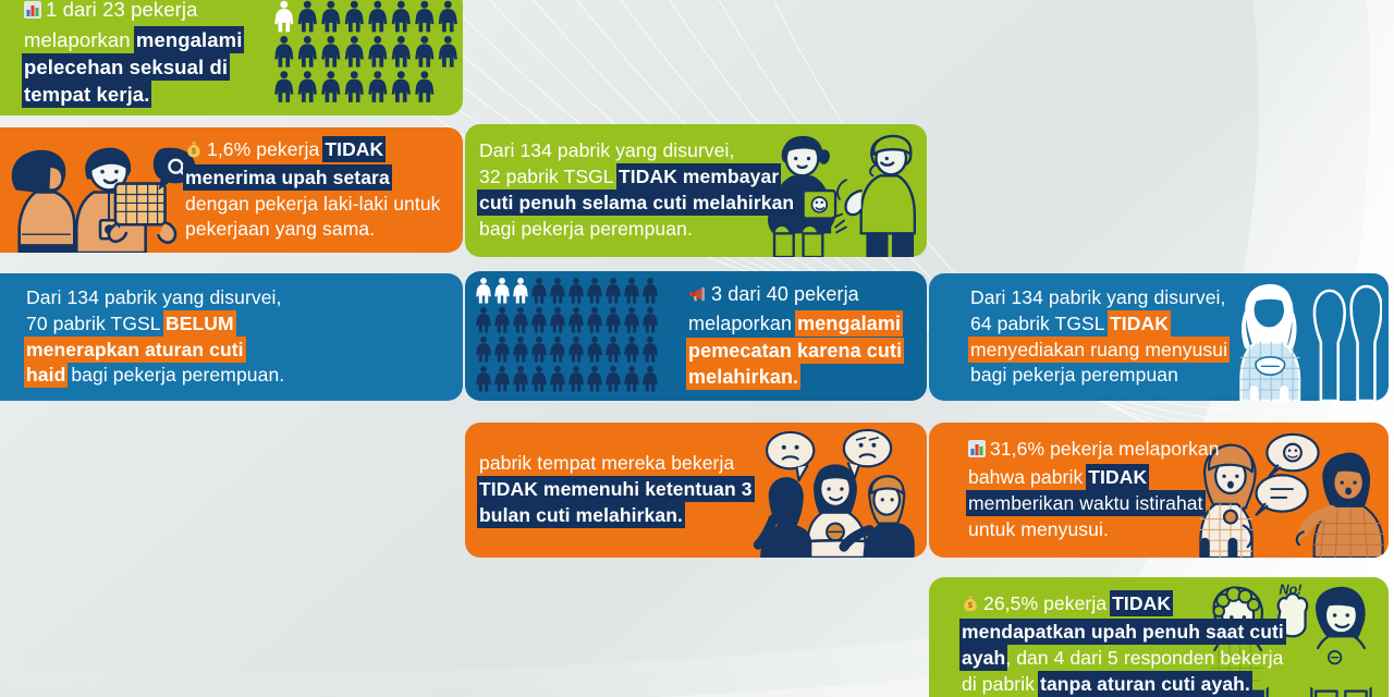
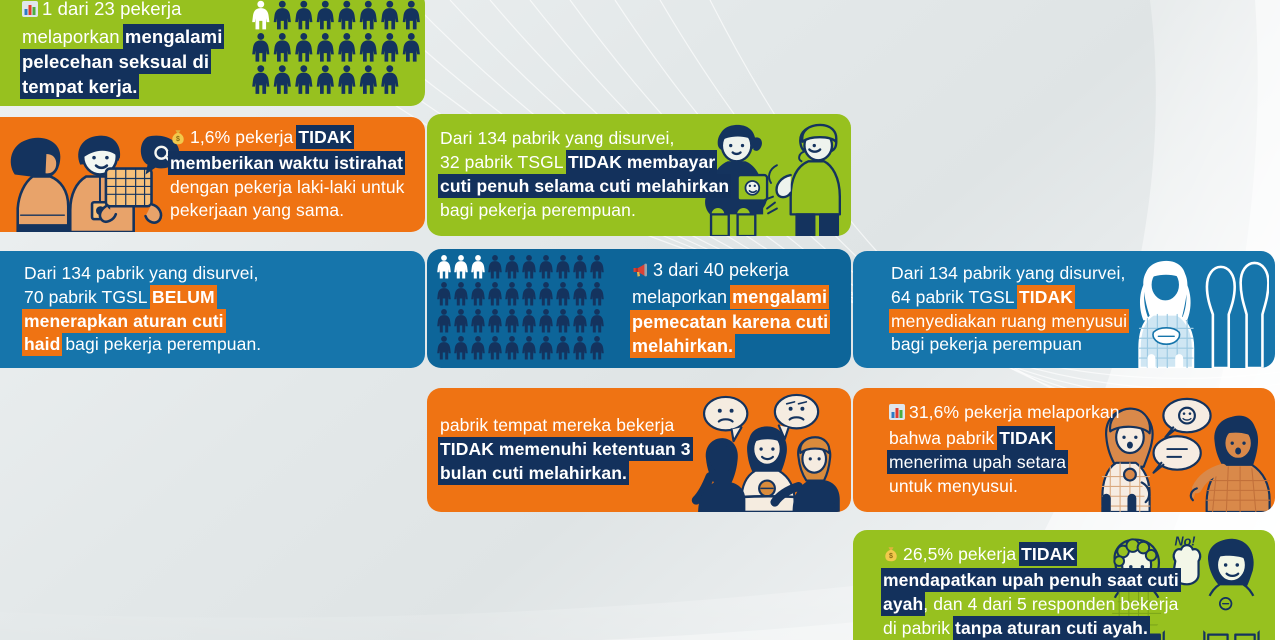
  1 dari 23 pekerja
  melaporkan mengalami
  pelecehan seksual di
  tempat kerja.
  1,6% pekerja TIDAK
- menerima upah setara
+ memberikan waktu istirahat
  dengan pekerja laki-laki untuk
  pekerjaan yang sama.
  Dari 134 pabrik yang disurvei,
  32 pabrik TSGL TIDAK membayar
  cuti penuh selama cuti melahirkan
  bagi pekerja perempuan.
  Dari 134 pabrik yang disurvei,
  70 pabrik TGSL BELUM
  menerapkan aturan cuti
  haid bagi pekerja perempuan.
  3 dari 40 pekerja
  melaporkan mengalami
  pemecatan karena cuti
  melahirkan.
  Dari 134 pabrik yang disurvei,
  64 pabrik TGSL TIDAK
  menyediakan ruang menyusui
  bagi pekerja perempuan
  pabrik tempat mereka bekerja
  TIDAK memenuhi ketentuan 3
  bulan cuti melahirkan.
  31,6% pekerja melaporkan
  bahwa pabrik TIDAK
- memberikan waktu istirahat
+ menerima upah setara
  untuk menyusui.
  No!
  26,5% pekerja TIDAK
  mendapatkan upah penuh saat cuti
  ayah, dan 4 dari 5 responden bekerja
  di pabrik tanpa aturan cuti ayah.
